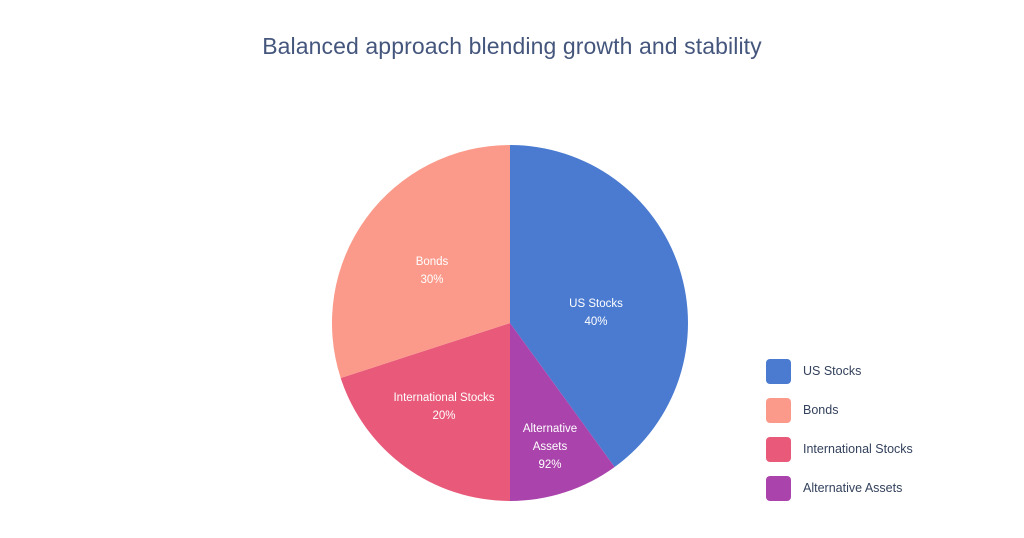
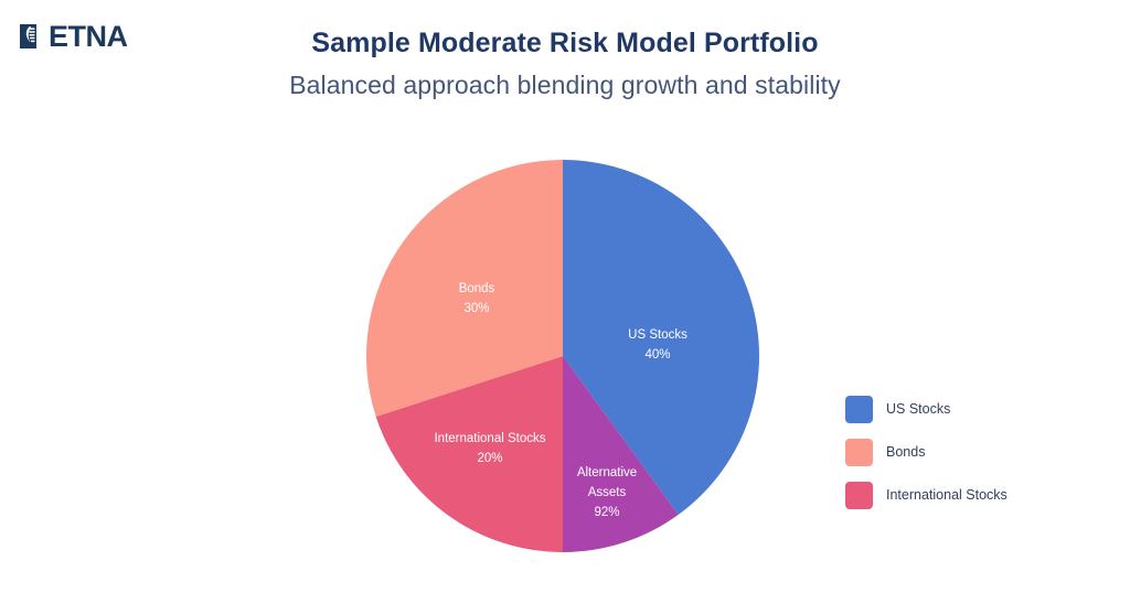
+ ETNA
+ Sample Moderate Risk Model Portfolio
  Balanced approach blending growth and stability
  US Stocks
  40%
  Bonds
  30%
  International Stocks
  20%
  Alternative
  Assets
  92%
  US Stocks
  Bonds
  International Stocks
- Alternative Assets
